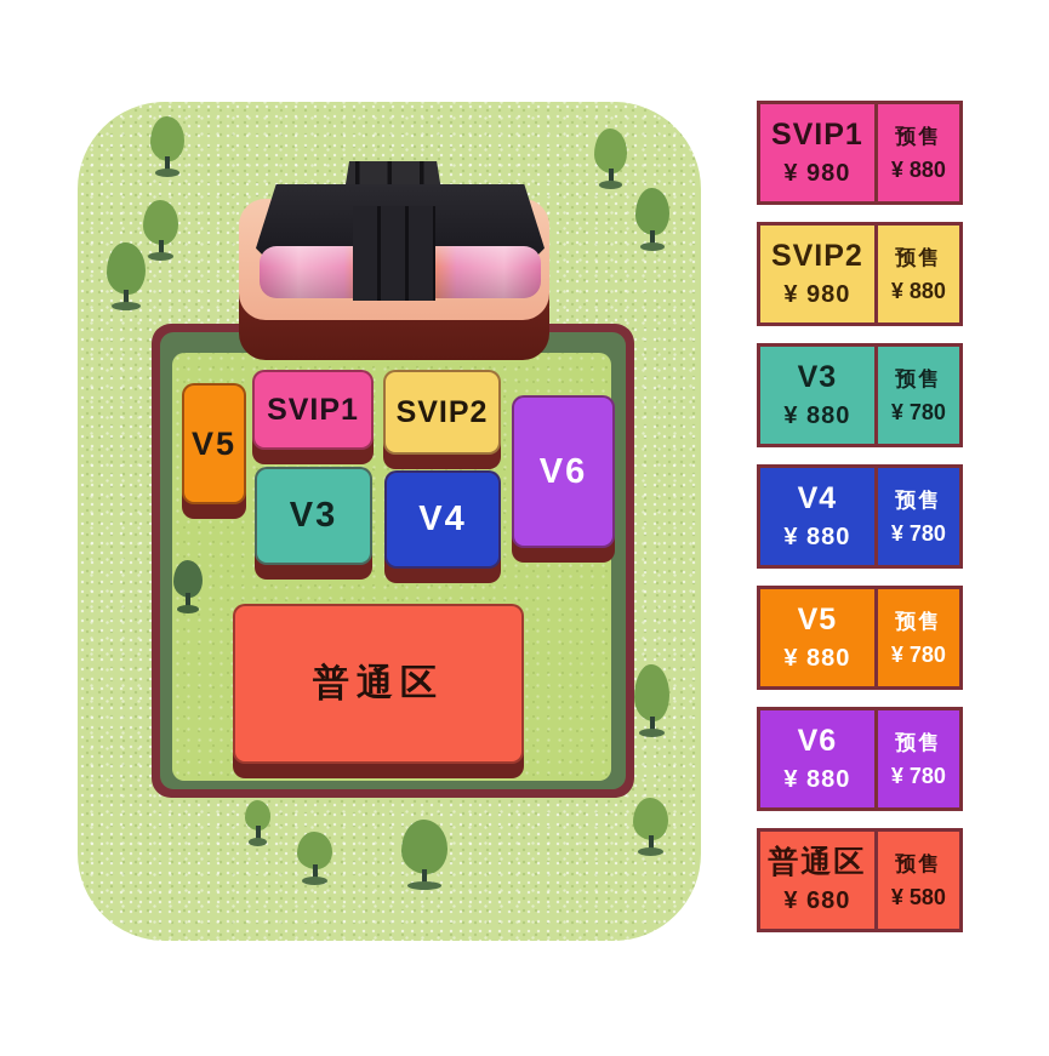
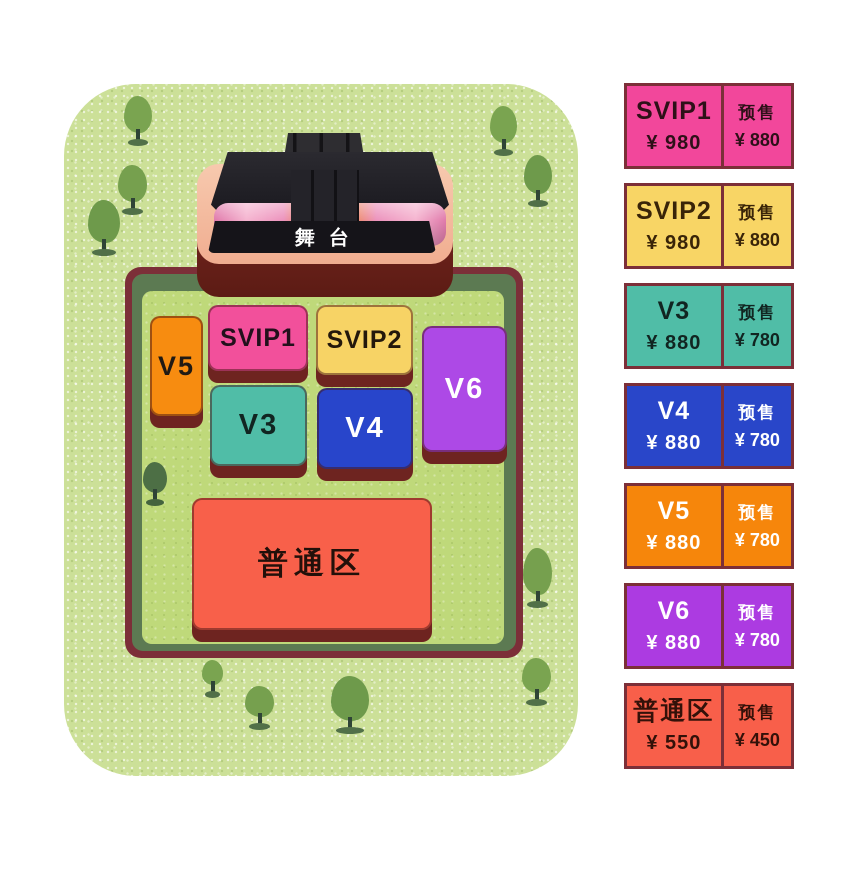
+ 舞台
  V5
  SVIP1
  SVIP2
  V6
  V3
  V4
  普通区
  SVIP1
  ¥ 980
  预售
  ¥ 880
  SVIP2
  ¥ 980
  预售
  ¥ 880
  V3
  ¥ 880
  预售
  ¥ 780
  V4
  ¥ 880
  预售
  ¥ 780
  V5
  ¥ 880
  预售
  ¥ 780
  V6
  ¥ 880
  预售
  ¥ 780
  普通区
- ¥ 680
+ ¥ 550
  预售
- ¥ 580
+ ¥ 450
